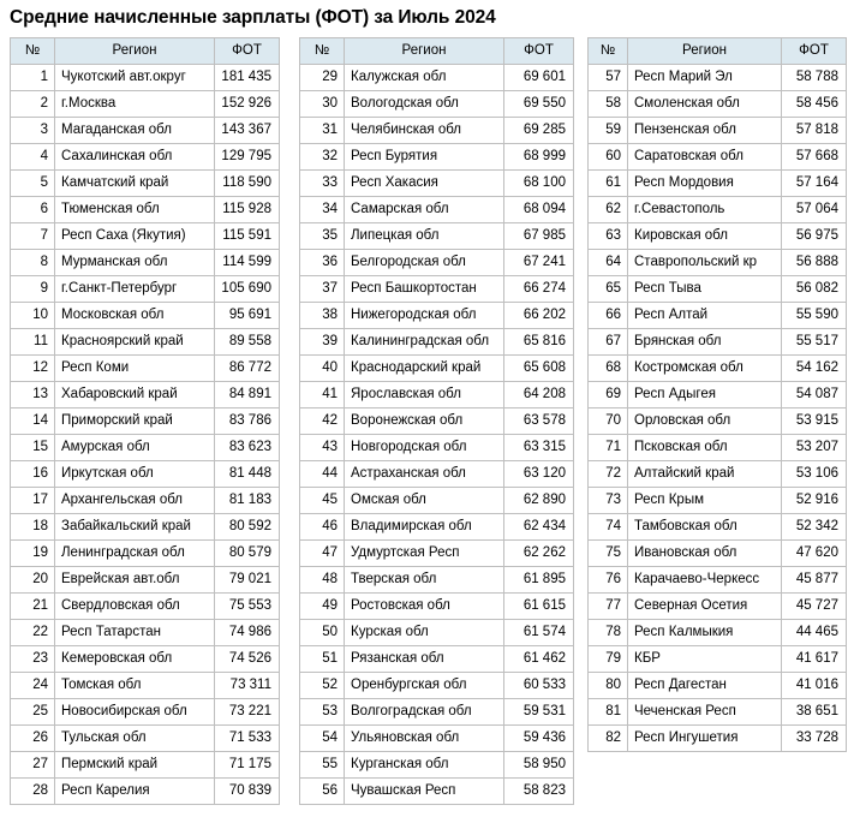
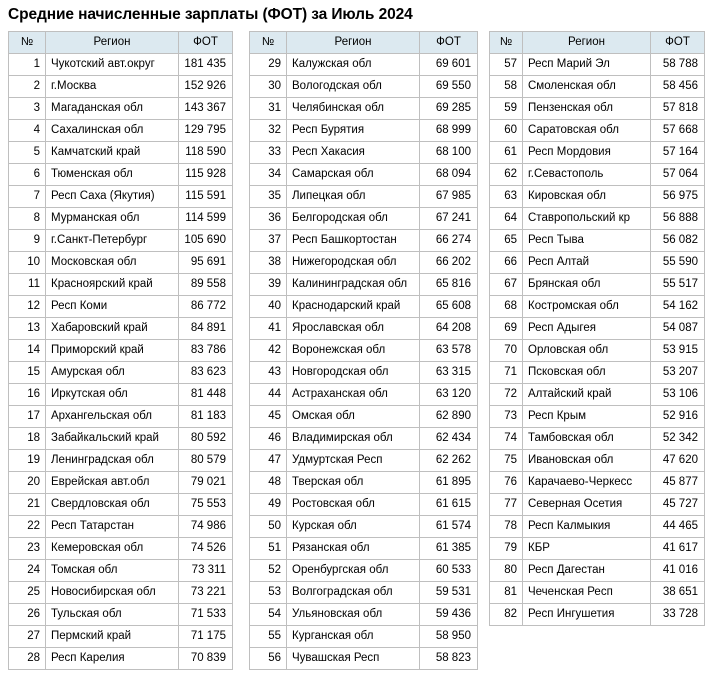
  Средние начисленные зарплаты (ФОТ) за Июль 2024
  №	Регион	ФОТ
  1	Чукотский авт.округ	181 435
  2	г.Москва	152 926
  3	Магаданская обл	143 367
  4	Сахалинская обл	129 795
  5	Камчатский край	118 590
  6	Тюменская обл	115 928
  7	Респ Саха (Якутия)	115 591
  8	Мурманская обл	114 599
  9	г.Санкт-Петербург	105 690
  10	Московская обл	95 691
  11	Красноярский край	89 558
  12	Респ Коми	86 772
  13	Хабаровский край	84 891
  14	Приморский край	83 786
  15	Амурская обл	83 623
  16	Иркутская обл	81 448
  17	Архангельская обл	81 183
  18	Забайкальский край	80 592
  19	Ленинградская обл	80 579
  20	Еврейская авт.обл	79 021
  21	Свердловская обл	75 553
  22	Респ Татарстан	74 986
  23	Кемеровская обл	74 526
  24	Томская обл	73 311
  25	Новосибирская обл	73 221
  26	Тульская обл	71 533
  27	Пермский край	71 175
  28	Респ Карелия	70 839
  №	Регион	ФОТ
  29	Калужская обл	69 601
  30	Вологодская обл	69 550
  31	Челябинская обл	69 285
  32	Респ Бурятия	68 999
  33	Респ Хакасия	68 100
  34	Самарская обл	68 094
  35	Липецкая обл	67 985
  36	Белгородская обл	67 241
  37	Респ Башкортостан	66 274
  38	Нижегородская обл	66 202
  39	Калининградская обл	65 816
  40	Краснодарский край	65 608
  41	Ярославская обл	64 208
  42	Воронежская обл	63 578
  43	Новгородская обл	63 315
  44	Астраханская обл	63 120
  45	Омская обл	62 890
  46	Владимирская обл	62 434
  47	Удмуртская Респ	62 262
  48	Тверская обл	61 895
  49	Ростовская обл	61 615
  50	Курская обл	61 574
- 51	Рязанская обл	61 462
+ 51	Рязанская обл	61 385
  52	Оренбургская обл	60 533
  53	Волгоградская обл	59 531
  54	Ульяновская обл	59 436
  55	Курганская обл	58 950
  56	Чувашская Респ	58 823
  №	Регион	ФОТ
  57	Респ Марий Эл	58 788
  58	Смоленская обл	58 456
  59	Пензенская обл	57 818
  60	Саратовская обл	57 668
  61	Респ Мордовия	57 164
  62	г.Севастополь	57 064
  63	Кировская обл	56 975
  64	Ставропольский кр	56 888
  65	Респ Тыва	56 082
  66	Респ Алтай	55 590
  67	Брянская обл	55 517
  68	Костромская обл	54 162
  69	Респ Адыгея	54 087
  70	Орловская обл	53 915
  71	Псковская обл	53 207
  72	Алтайский край	53 106
  73	Респ Крым	52 916
  74	Тамбовская обл	52 342
  75	Ивановская обл	47 620
  76	Карачаево-Черкесс	45 877
  77	Северная Осетия	45 727
  78	Респ Калмыкия	44 465
  79	КБР	41 617
  80	Респ Дагестан	41 016
  81	Чеченская Респ	38 651
  82	Респ Ингушетия	33 728
